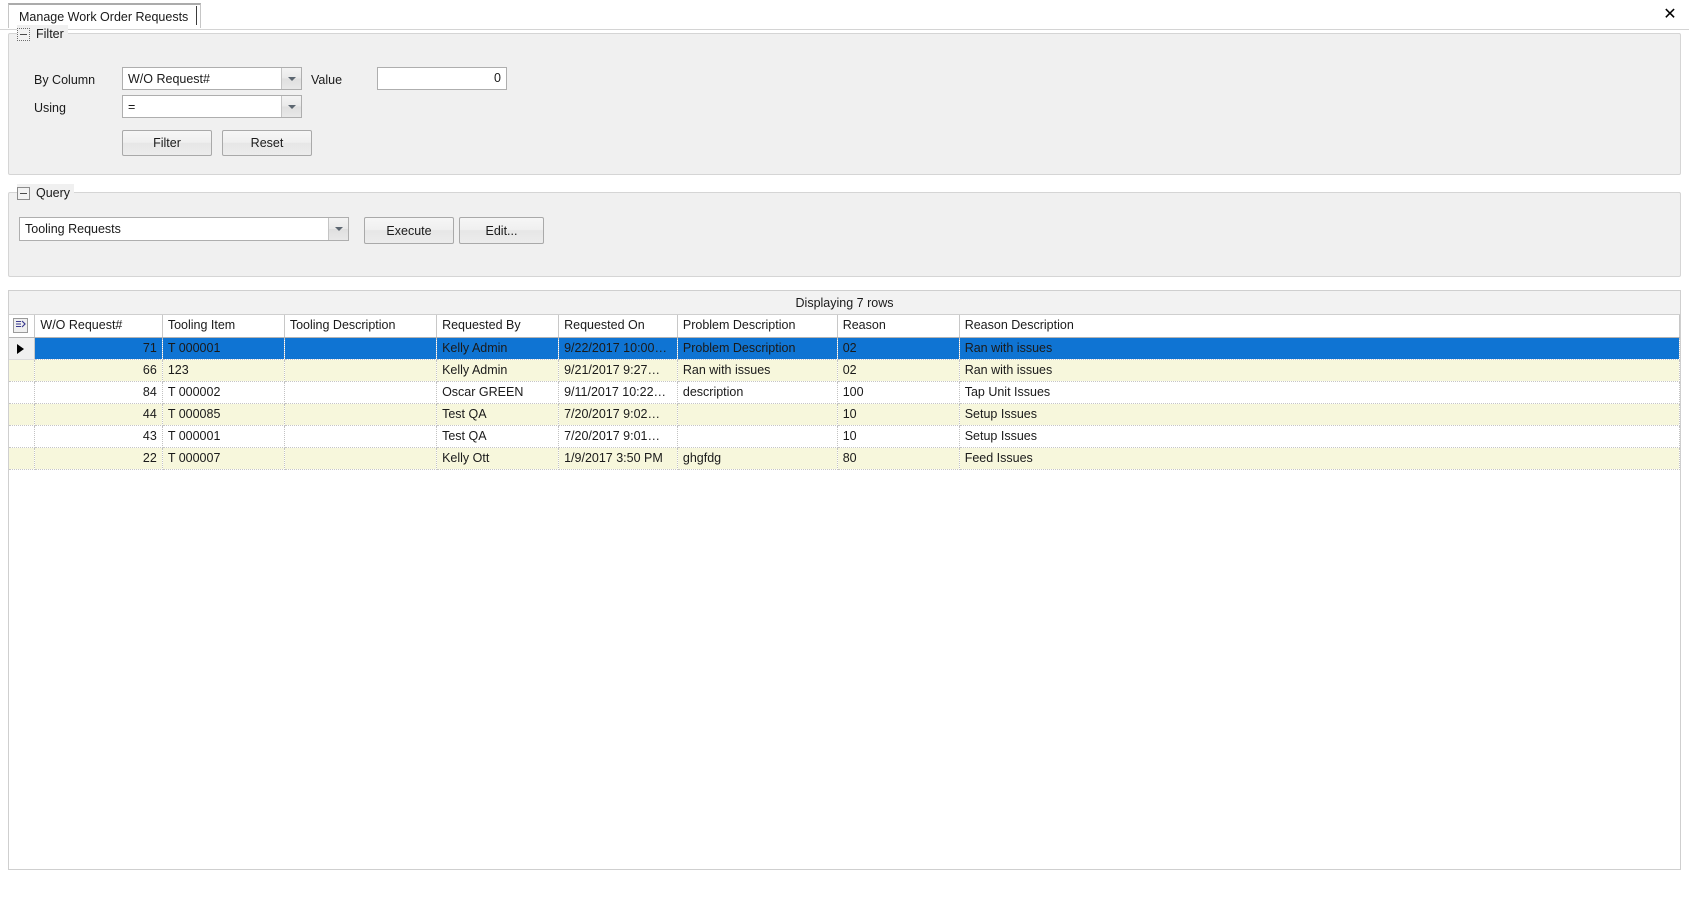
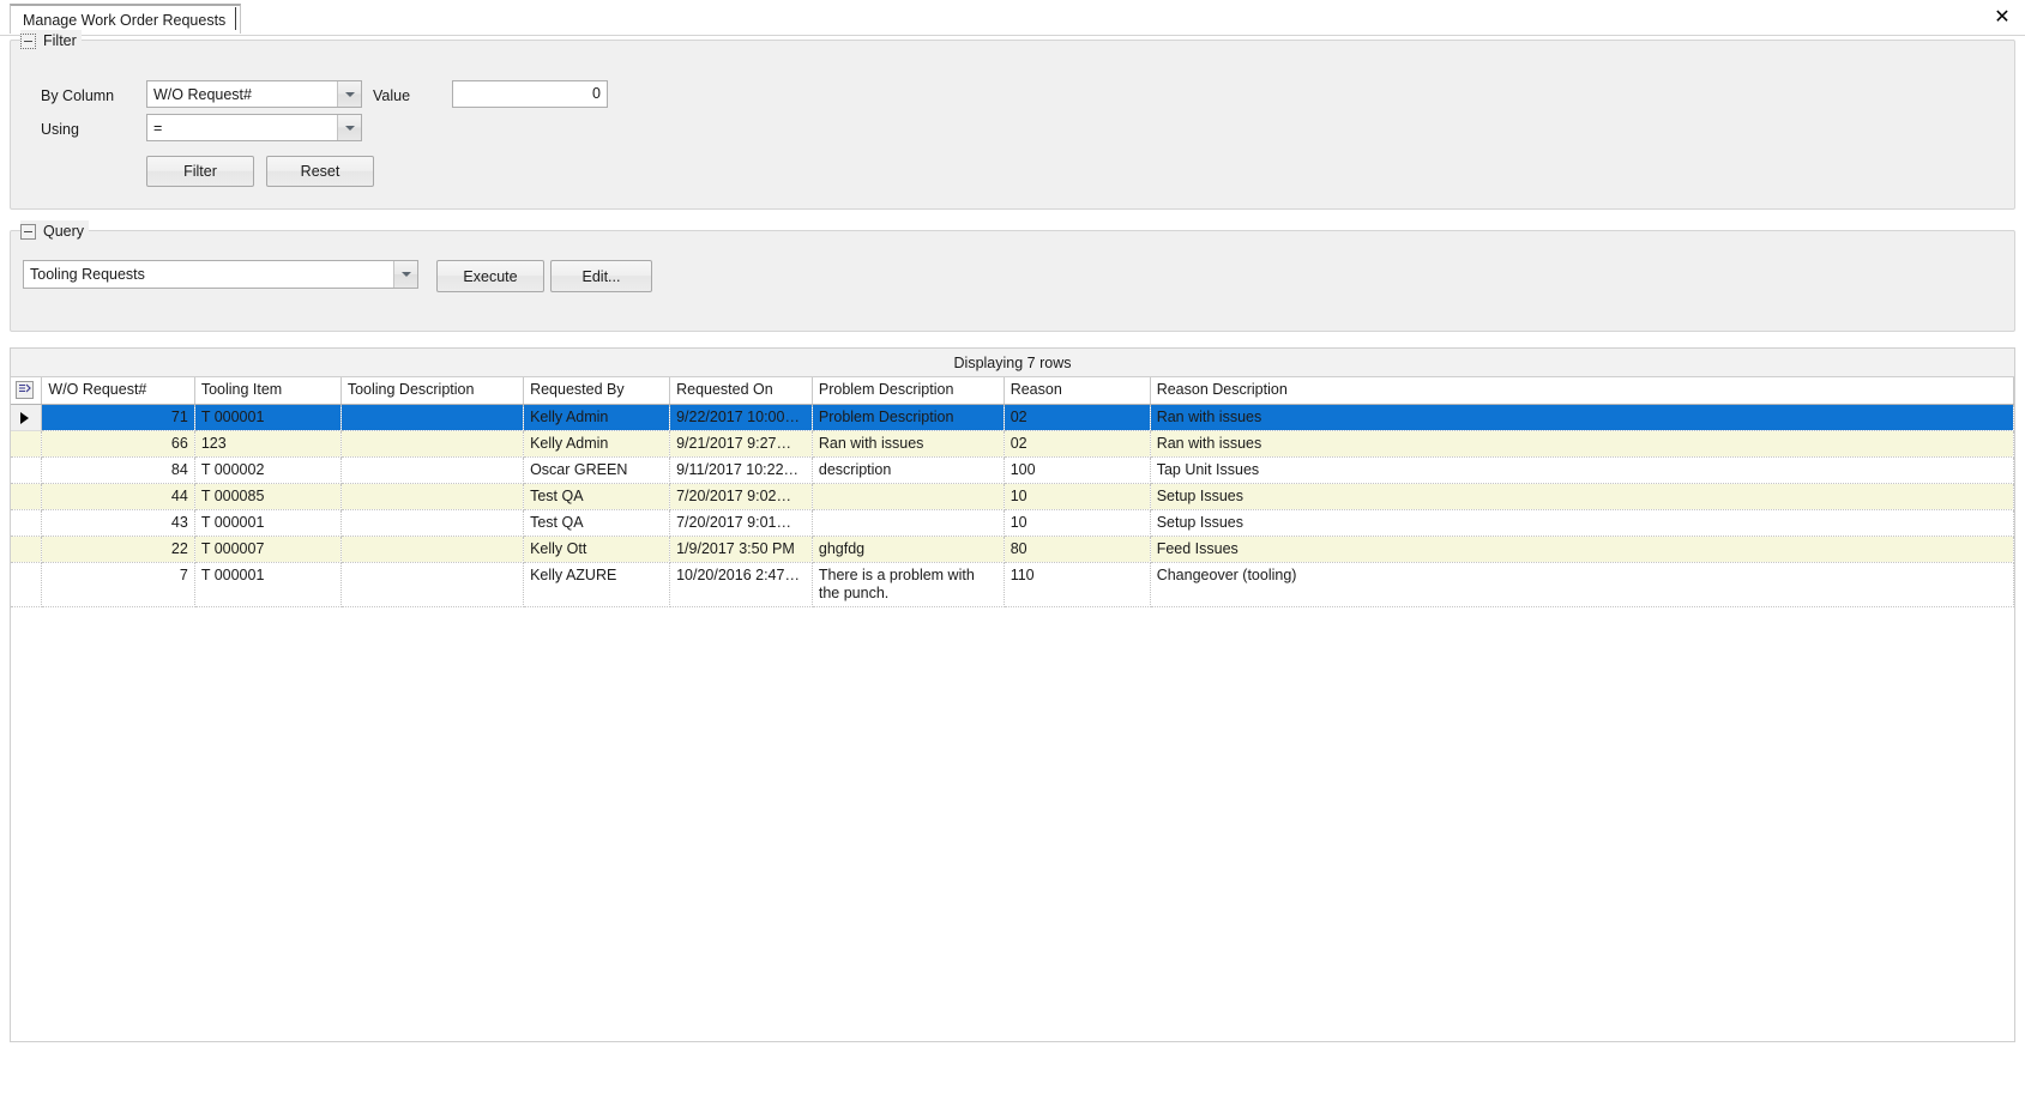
  Manage Work Order Requests
  ✕
  Filter
  By Column
  W/O Request#
  Using
  =
  Value
  0
  Filter
  Reset
  Query
  Tooling Requests
  Execute
  Edit...
  Displaying 7 rows
  	W/O Request#	Tooling Item	Tooling Description	Requested By	Requested On	Problem Description	Reason	Reason Description
  	71	T 000001		Kelly Admin	9/22/2017 10:00…	Problem Description	02	Ran with issues
  	66	123		Kelly Admin	9/21/2017 9:27…	Ran with issues	02	Ran with issues
  	84	T 000002		Oscar GREEN	9/11/2017 10:22…	description	100	Tap Unit Issues
  	44	T 000085		Test QA	7/20/2017 9:02…		10	Setup Issues
  	43	T 000001		Test QA	7/20/2017 9:01…		10	Setup Issues
  	22	T 000007		Kelly Ott	1/9/2017 3:50 PM	ghgfdg	80	Feed Issues
+ 	7	T 000001		Kelly AZURE	10/20/2016 2:47…	There is a problem with the punch.	110	Changeover (tooling)
